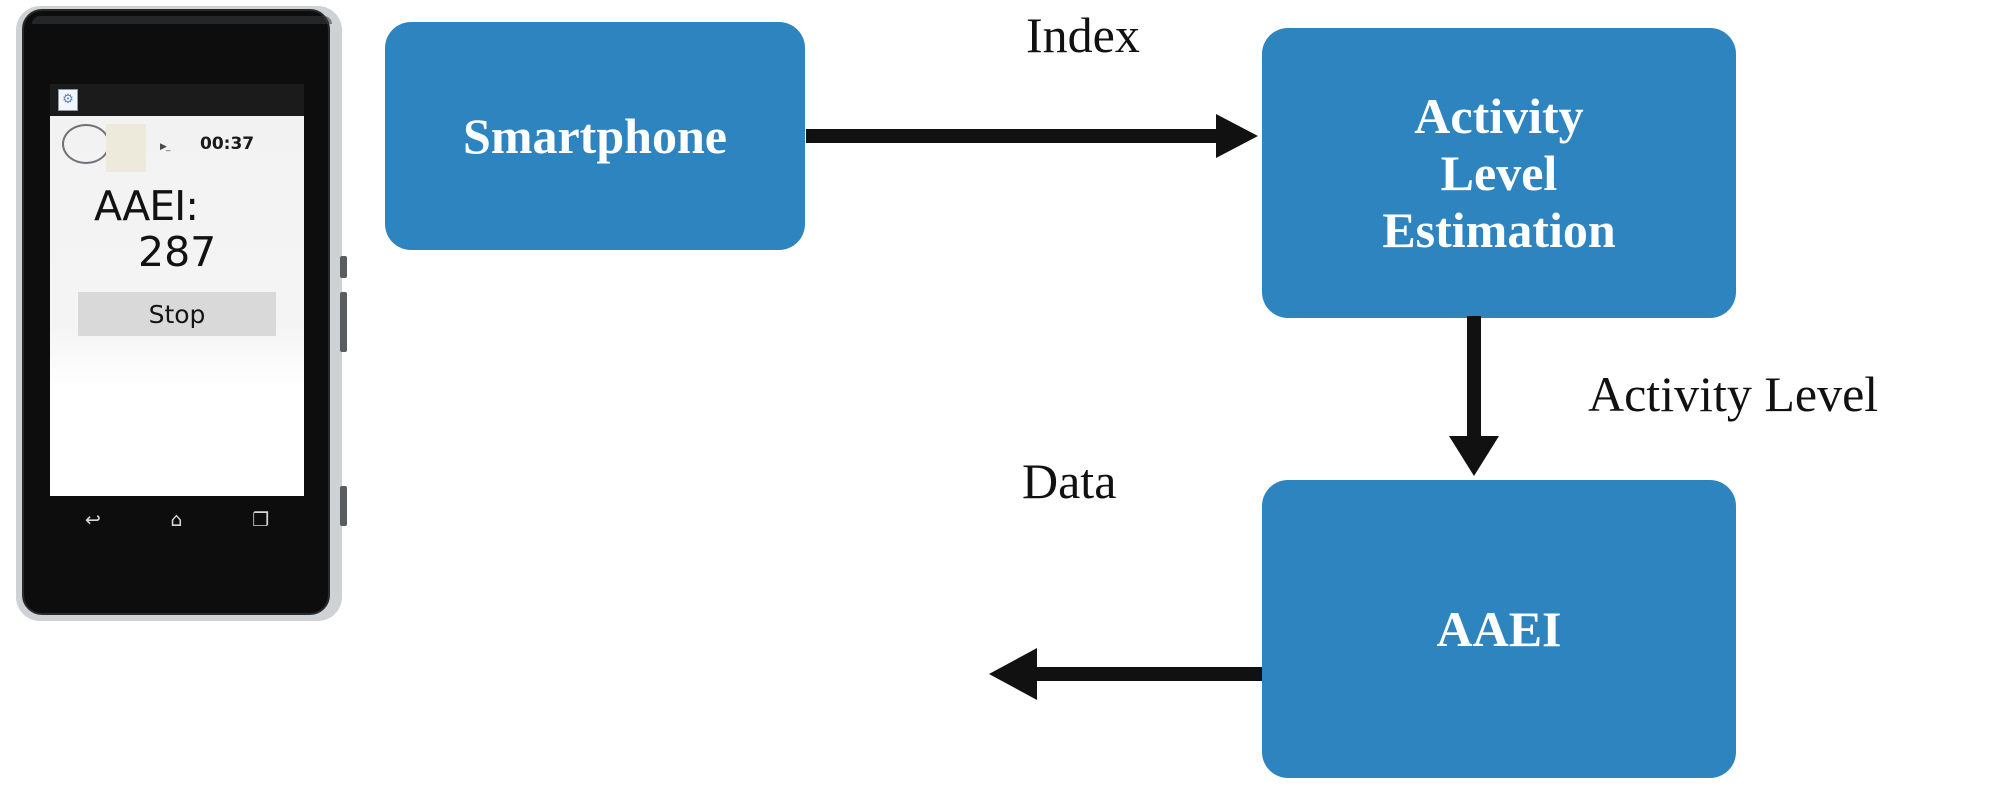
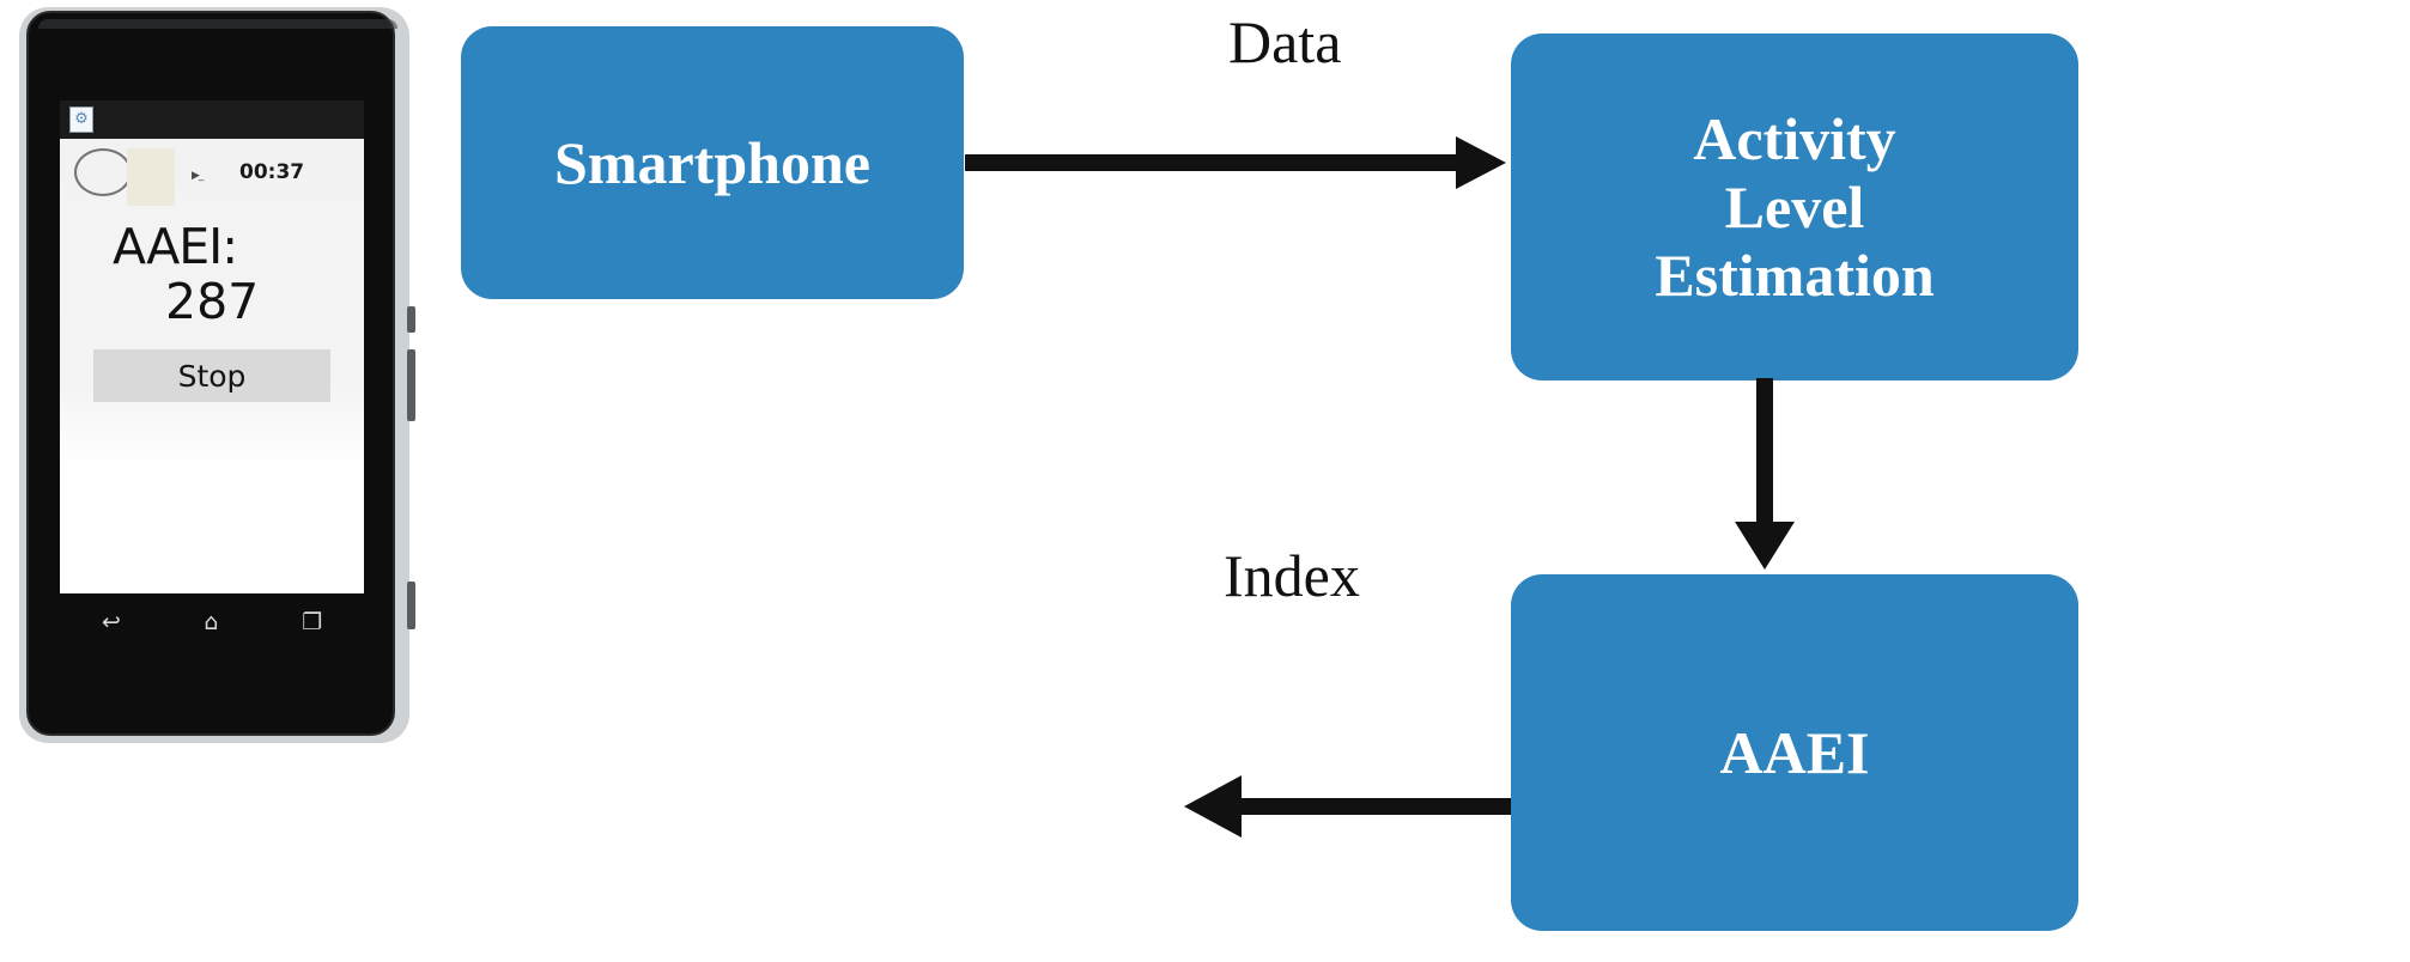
  ⚙
  ▶_
  00:37
  AAEI:
  287
  Stop
  ↩
  ⌂
  ❐
  Smartphone
- Index
+ Data
  Activity
  Level
  Estimation
- Activity Level
- Data
+ Index
  AAEI
